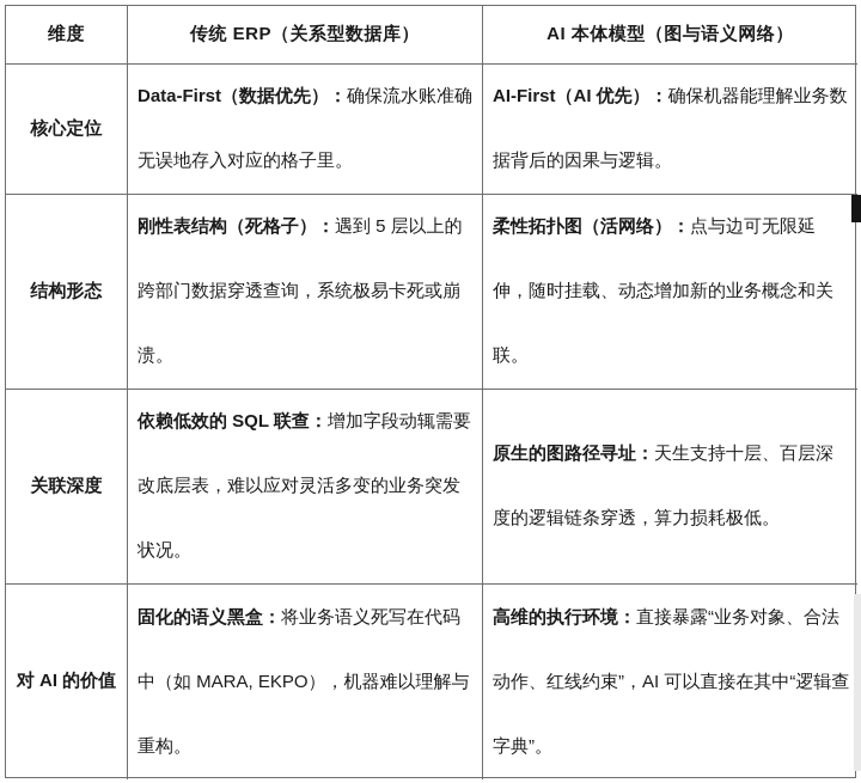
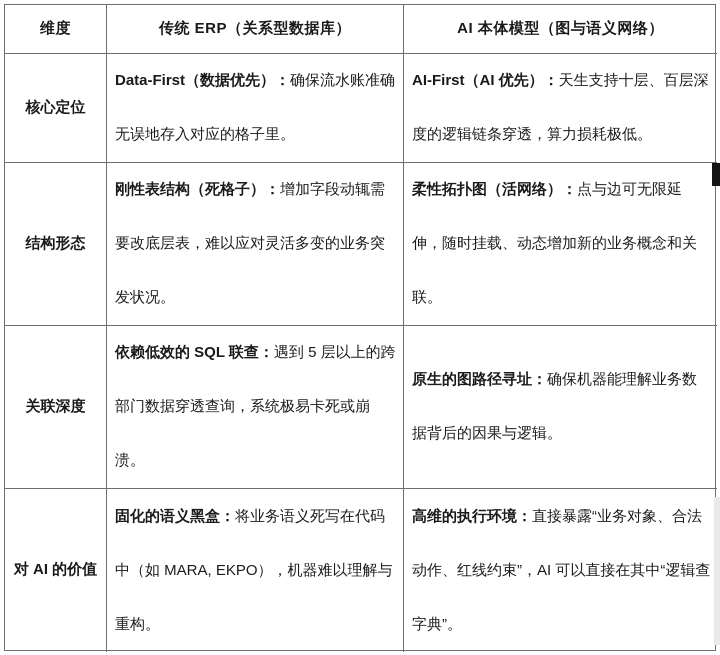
  维度
  传统 ERP（关系型数据库）
  AI 本体模型（图与语义网络）
  核心定位
  Data-First（数据优先）：确保流水账准确无误地存入对应的格子里。
- AI-First（AI 优先）：确保机器能理解业务数据背后的因果与逻辑。
+ AI-First（AI 优先）：天生支持十层、百层深度的逻辑链条穿透，算力损耗极低。
  结构形态
- 刚性表结构（死格子）：遇到 5 层以上的跨部门数据穿透查询，系统极易卡死或崩溃。
+ 刚性表结构（死格子）：增加字段动辄需要改底层表，难以应对灵活多变的业务突发状况。
  柔性拓扑图（活网络）：点与边可无限延伸，随时挂载、动态增加新的业务概念和关联。
  关联深度
- 依赖低效的 SQL 联查：增加字段动辄需要改底层表，难以应对灵活多变的业务突发状况。
+ 依赖低效的 SQL 联查：遇到 5 层以上的跨部门数据穿透查询，系统极易卡死或崩溃。
- 原生的图路径寻址：天生支持十层、百层深度的逻辑链条穿透，算力损耗极低。
+ 原生的图路径寻址：确保机器能理解业务数据背后的因果与逻辑。
  对 AI 的价值
  固化的语义黑盒：将业务语义死写在代码中（如 MARA, EKPO），机器难以理解与重构。
  高维的执行环境：直接暴露“业务对象、合法动作、红线约束”，AI 可以直接在其中“逻辑查字典”。
